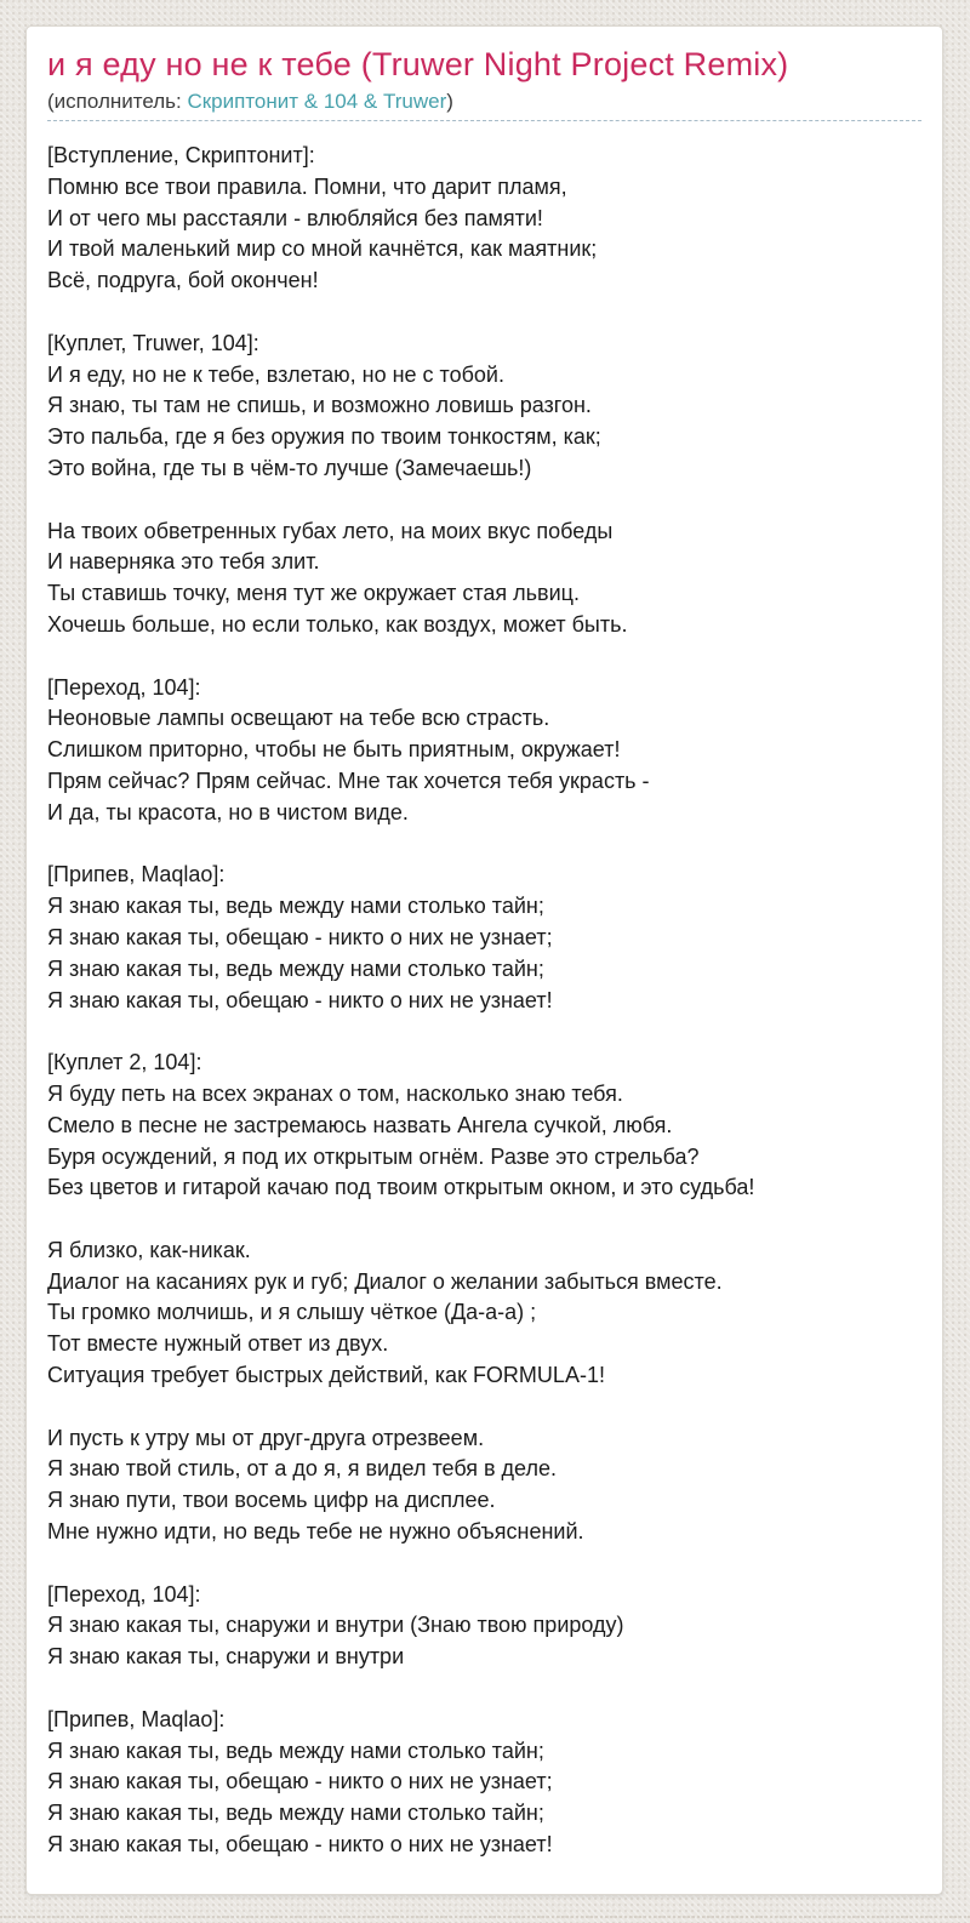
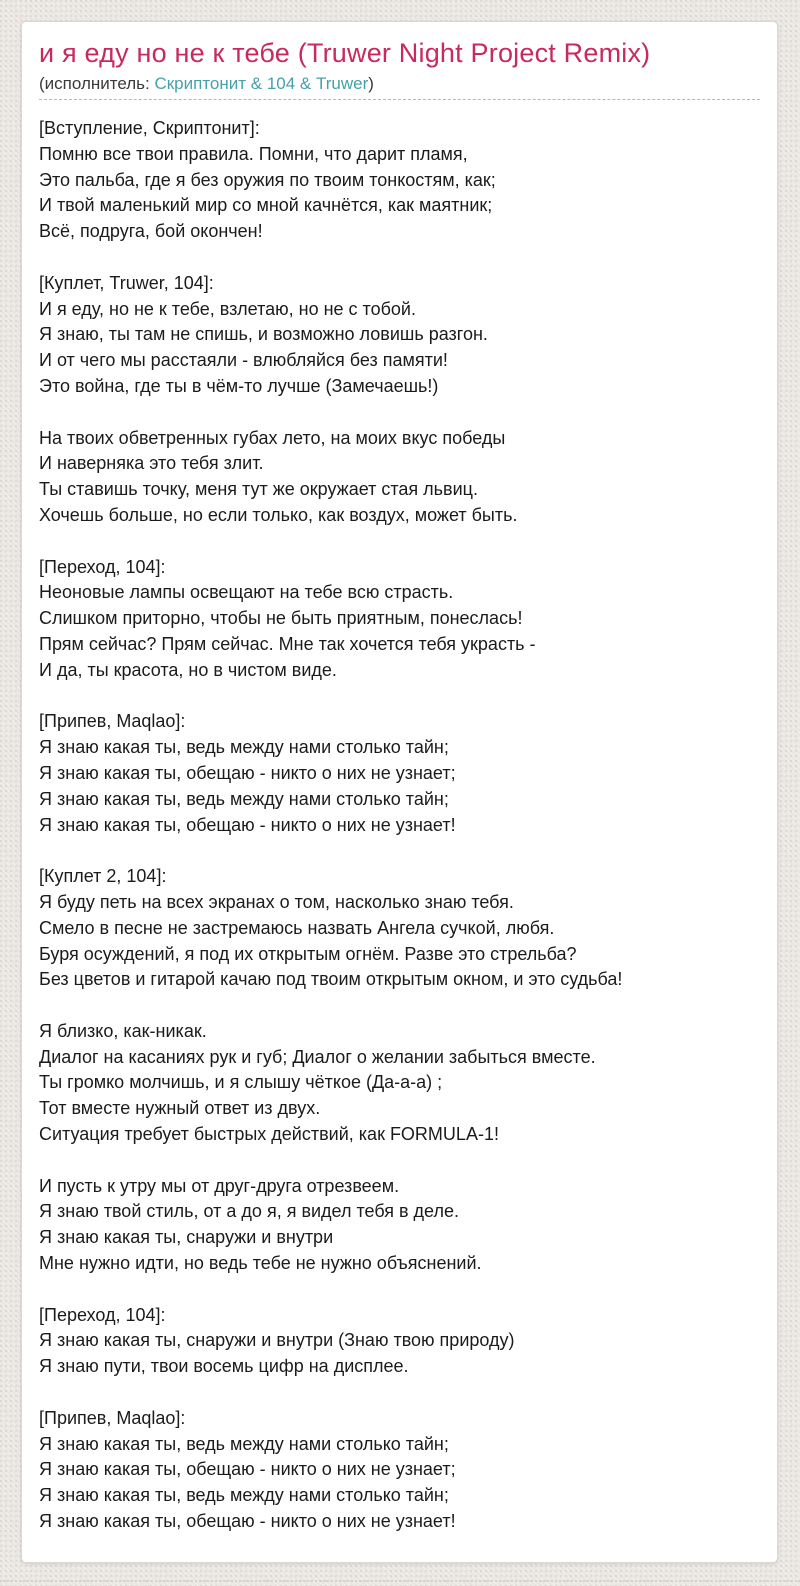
  и я еду но не к тебе (Truwer Night Project Remix)
  (исполнитель: Скриптонит & 104 & Truwer)
  [Вступление, Скриптонит]:
  Помню все твои правила. Помни, что дарит пламя,
- И от чего мы расстаяли - влюбляйся без памяти!
+ Это пальба, где я без оружия по твоим тонкостям, как;
  И твой маленький мир со мной качнётся, как маятник;
  Всё, подруга, бой окончен!
  [Куплет, Truwer, 104]:
  И я еду, но не к тебе, взлетаю, но не с тобой.
  Я знаю, ты там не спишь, и возможно ловишь разгон.
- Это пальба, где я без оружия по твоим тонкостям, как;
+ И от чего мы расстаяли - влюбляйся без памяти!
  Это война, где ты в чём-то лучше (Замечаешь!)
  На твоих обветренных губах лето, на моих вкус победы
  И наверняка это тебя злит.
  Ты ставишь точку, меня тут же окружает стая львиц.
  Хочешь больше, но если только, как воздух, может быть.
  [Переход, 104]:
  Неоновые лампы освещают на тебе всю страсть.
- Слишком приторно, чтобы не быть приятным, окружает!
+ Слишком приторно, чтобы не быть приятным, понеслась!
  Прям сейчас? Прям сейчас. Мне так хочется тебя украсть -
  И да, ты красота, но в чистом виде.
  [Припев, Maqlao]:
  Я знаю какая ты, ведь между нами столько тайн;
  Я знаю какая ты, обещаю - никто о них не узнает;
  Я знаю какая ты, ведь между нами столько тайн;
  Я знаю какая ты, обещаю - никто о них не узнает!
  [Куплет 2, 104]:
  Я буду петь на всех экранах о том, насколько знаю тебя.
  Смело в песне не застремаюсь назвать Ангела сучкой, любя.
  Буря осуждений, я под их открытым огнём. Разве это стрельба?
  Без цветов и гитарой качаю под твоим открытым окном, и это судьба!
  Я близко, как-никак.
  Диалог на касаниях рук и губ; Диалог о желании забыться вместе.
  Ты громко молчишь, и я слышу чёткое (Да-а-а) ;
  Тот вместе нужный ответ из двух.
  Ситуация требует быстрых действий, как FORMULA-1!
  И пусть к утру мы от друг-друга отрезвеем.
  Я знаю твой стиль, от а до я, я видел тебя в деле.
- Я знаю пути, твои восемь цифр на дисплее.
+ Я знаю какая ты, снаружи и внутри
  Мне нужно идти, но ведь тебе не нужно объяснений.
  [Переход, 104]:
  Я знаю какая ты, снаружи и внутри (Знаю твою природу)
- Я знаю какая ты, снаружи и внутри
+ Я знаю пути, твои восемь цифр на дисплее.
  [Припев, Maqlao]:
  Я знаю какая ты, ведь между нами столько тайн;
  Я знаю какая ты, обещаю - никто о них не узнает;
  Я знаю какая ты, ведь между нами столько тайн;
  Я знаю какая ты, обещаю - никто о них не узнает!
